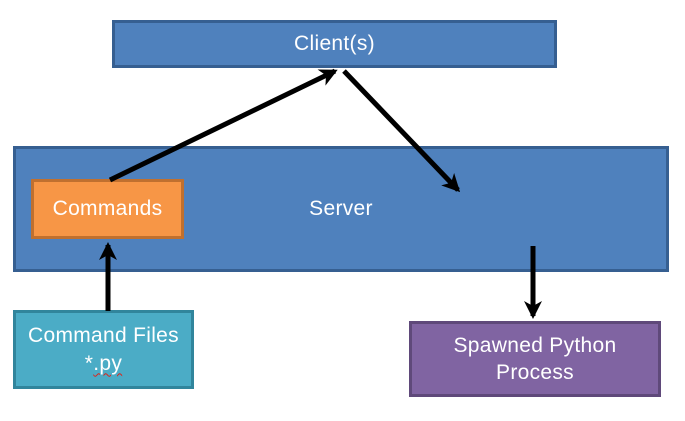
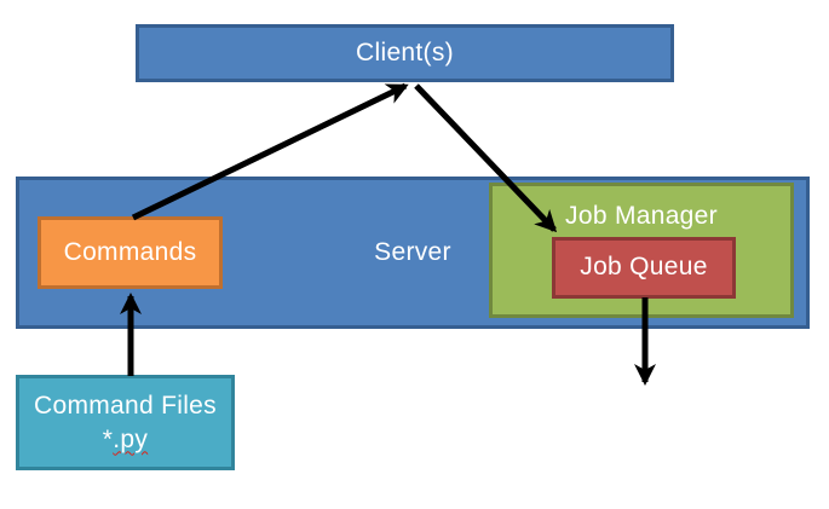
  Client(s)
  Server
  Commands
+ Job Manager
+ Job Queue
  Command Files
  *.py
- Spawned Python
- Process
